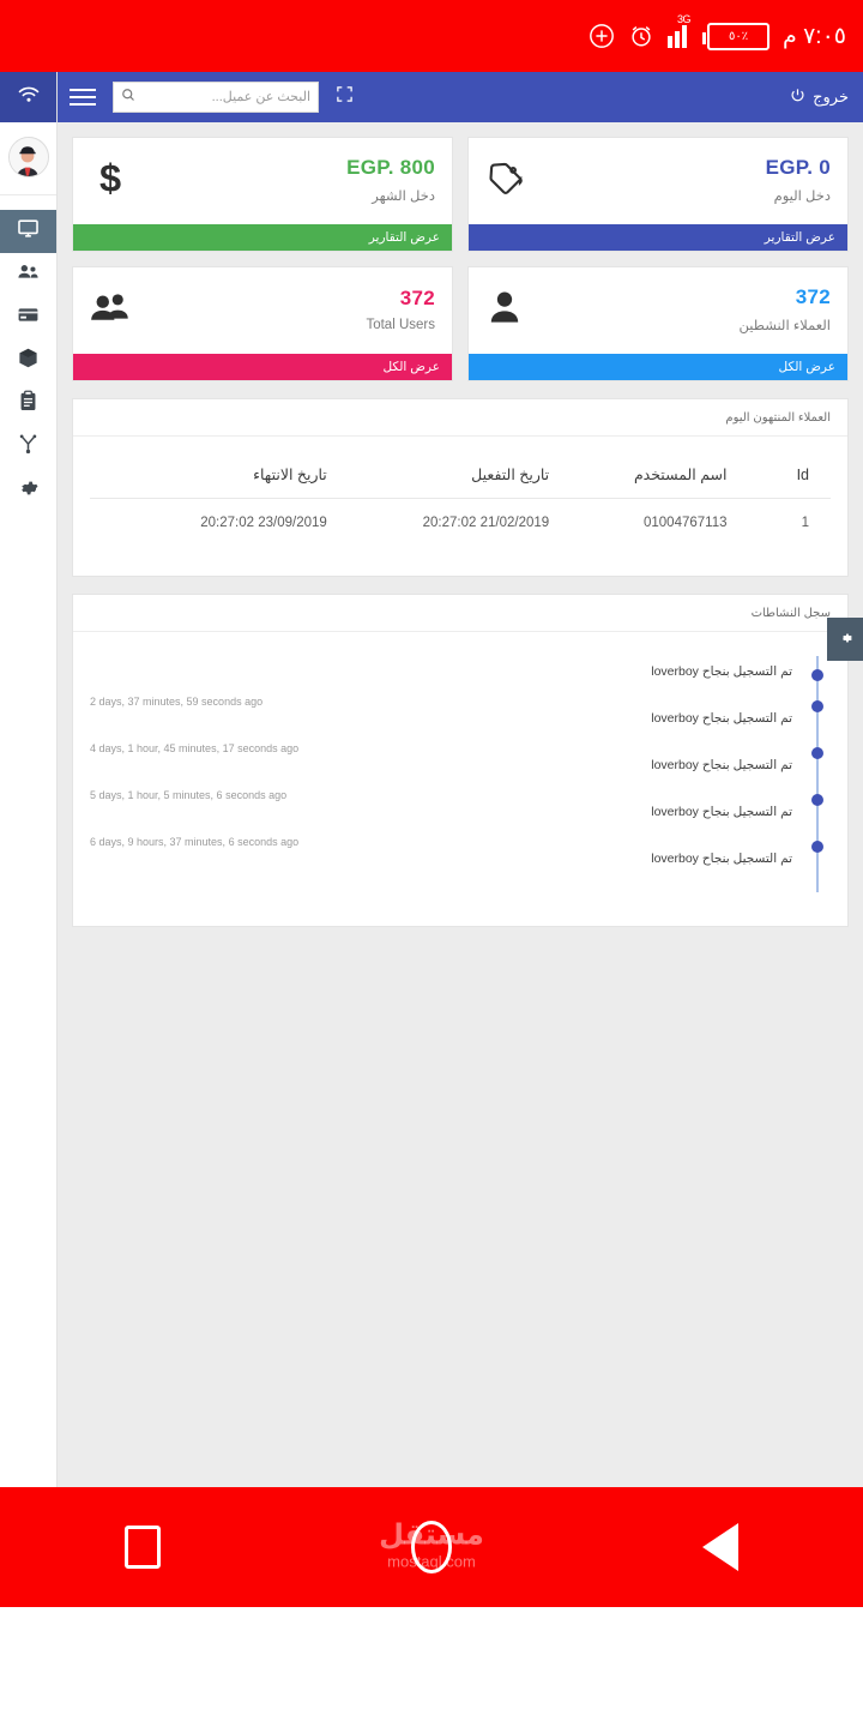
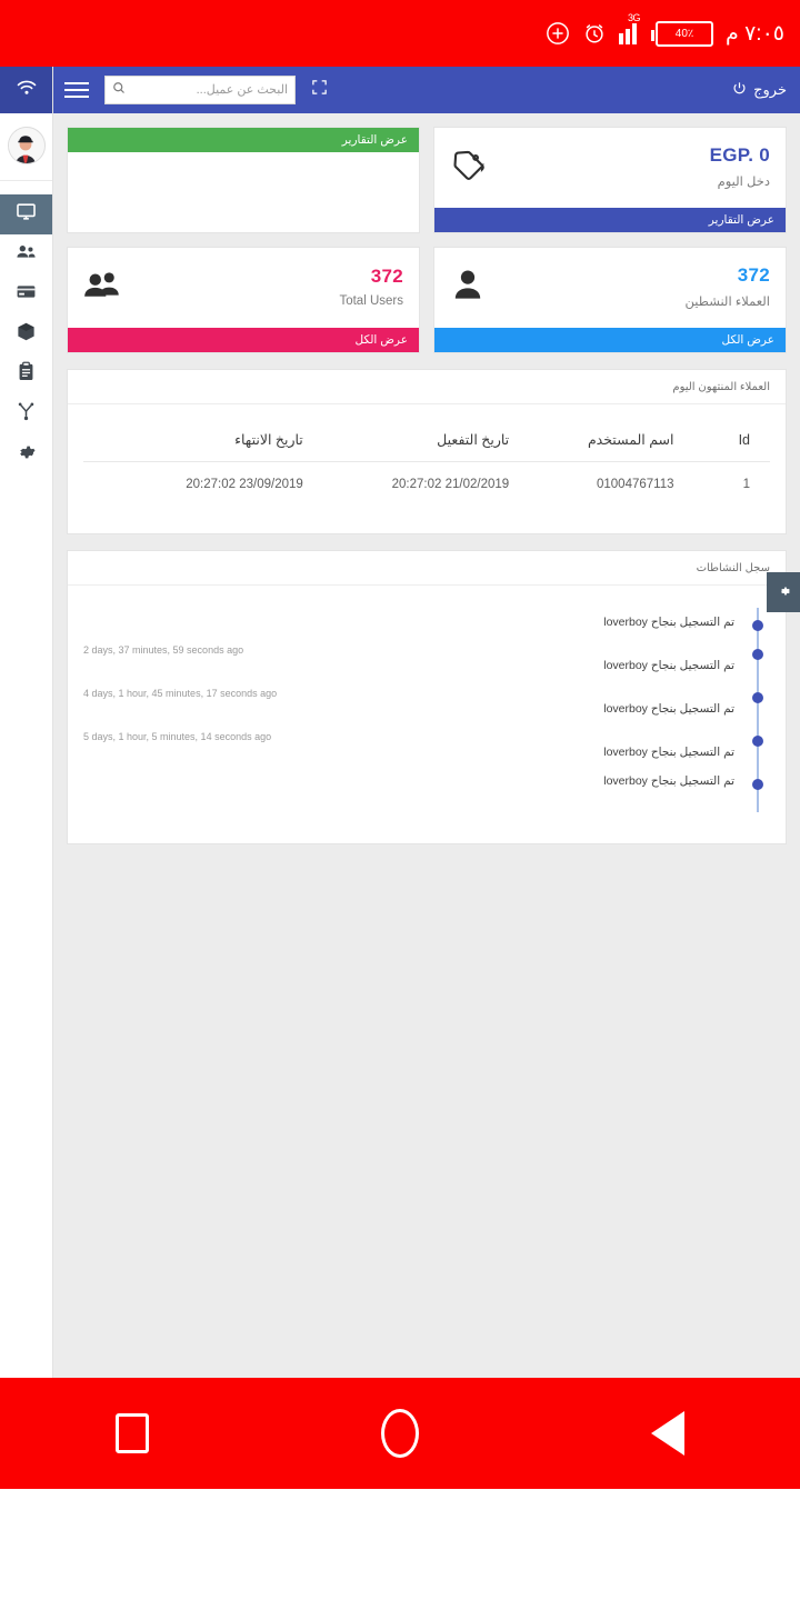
  3G
- ٥٠٪
+ 40٪
  ٧:٠٥ م
  خروج
  EGP. 0
  دخل اليوم
  عرض التقارير
- EGP. 800
- دخل الشهر
- $
  عرض التقارير
  372
  العملاء النشطين
  عرض الكل
  372
  Total Users
  عرض الكل
  العملاء المنتهون اليوم
  Id	اسم المستخدم	تاريخ التفعيل	تاريخ الانتهاء
  1	01004767113	21/02/2019 20:27:02	23/09/2019 20:27:02
  سجل النشاطات
  تم التسجيل بنجاح loverboy
  2 days, 37 minutes, 59 seconds ago
  تم التسجيل بنجاح loverboy
  4 days, 1 hour, 45 minutes, 17 seconds ago
  تم التسجيل بنجاح loverboy
- 5 days, 1 hour, 5 minutes, 6 seconds ago
+ 5 days, 1 hour, 5 minutes, 14 seconds ago
  تم التسجيل بنجاح loverboy
- 6 days, 9 hours, 37 minutes, 6 seconds ago
  تم التسجيل بنجاح loverboy
- مستقل
- mostaql.com
